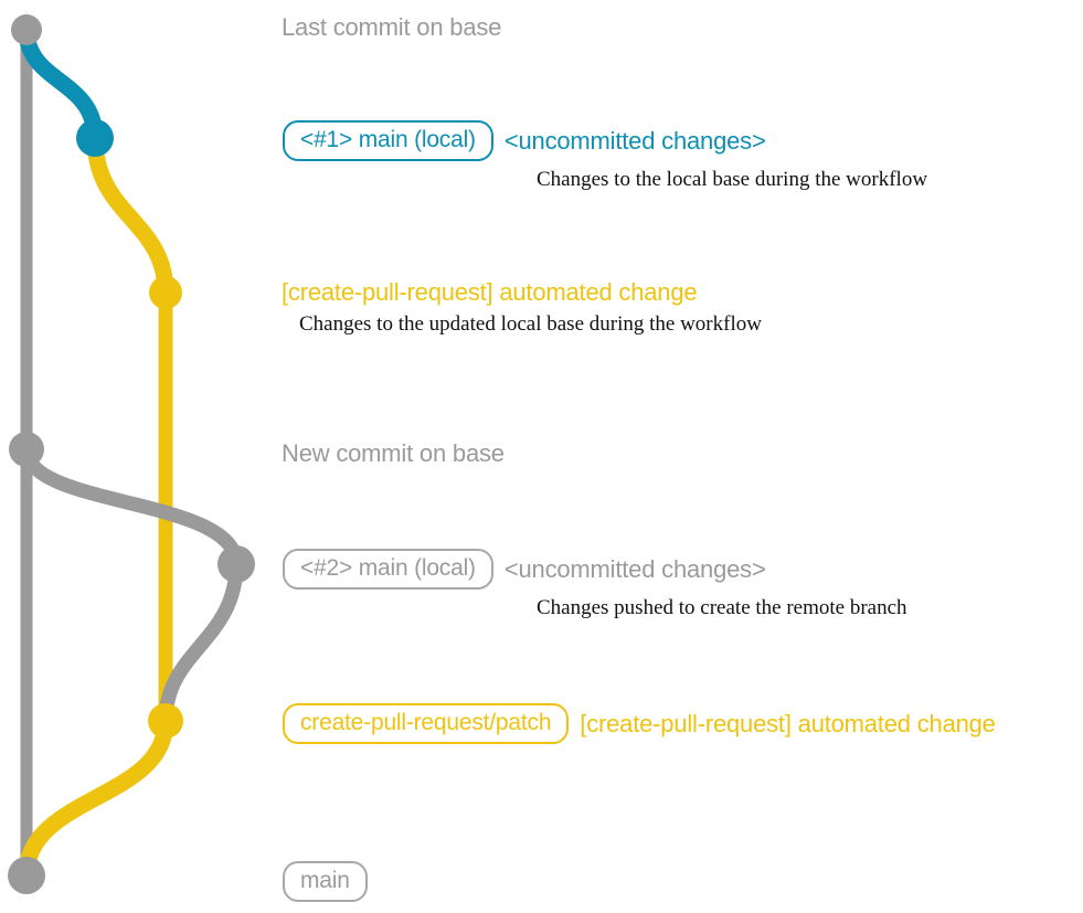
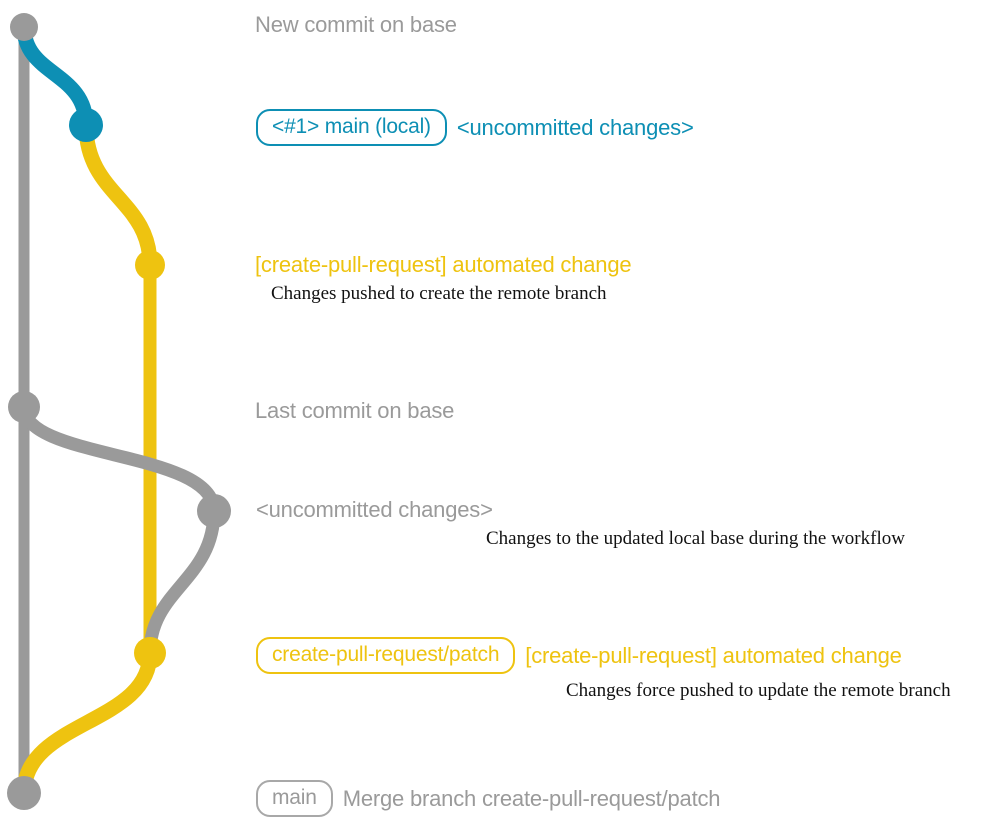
- Last commit on base
+ New commit on base
  <#1> main (local)
  <uncommitted changes>
- Changes to the local base during the workflow
  [create-pull-request] automated change
- Changes to the updated local base during the workflow
+ Changes pushed to create the remote branch
- New commit on base
+ Last commit on base
- <#2> main (local)
  <uncommitted changes>
- Changes pushed to create the remote branch
+ Changes to the updated local base during the workflow
  create-pull-request/patch
  [create-pull-request] automated change
+ Changes force pushed to update the remote branch
  main
+ Merge branch create-pull-request/patch
